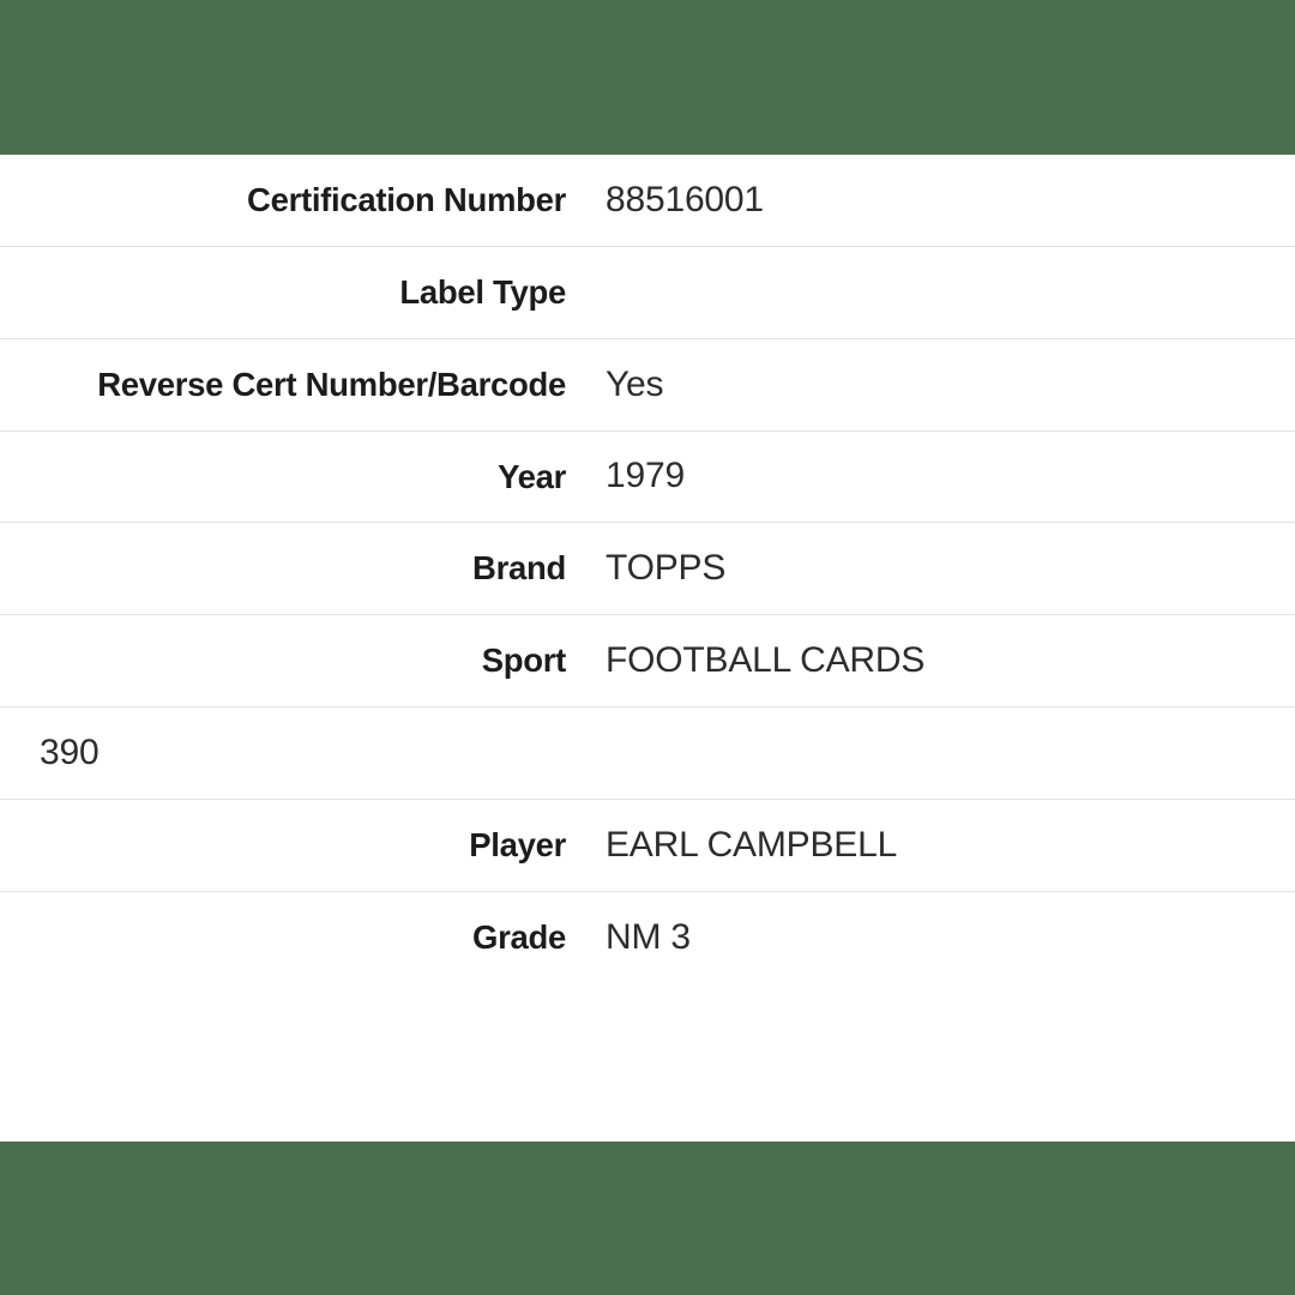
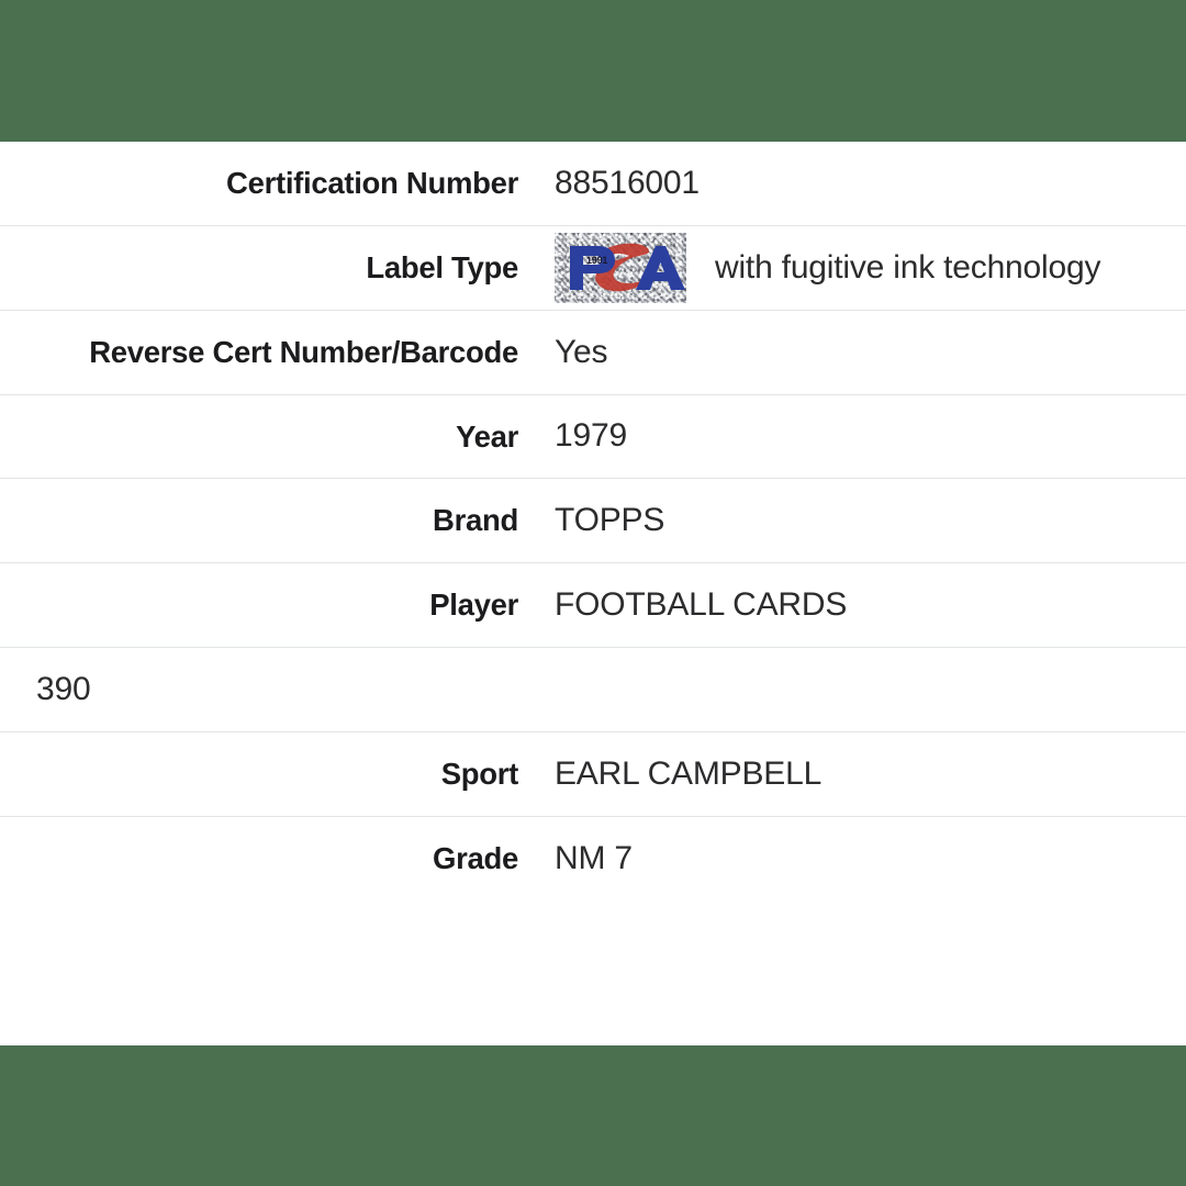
  Certification Number
  88516001
  Label Type
+ 1991
+ with fugitive ink technology
  Reverse Cert Number/Barcode
  Yes
  Year
  1979
  Brand
  TOPPS
- Sport
+ Player
  FOOTBALL CARDS
  390
- Player
+ Sport
  EARL CAMPBELL
  Grade
- NM 3
+ NM 7
